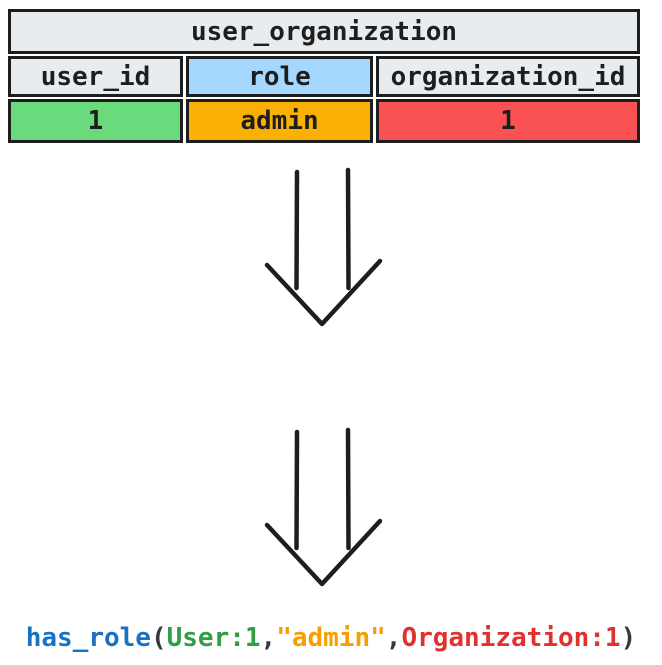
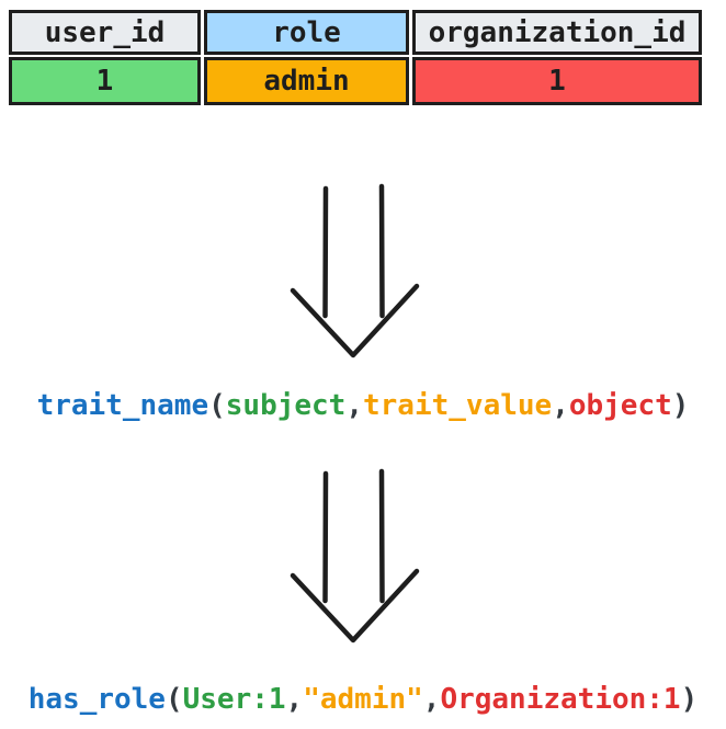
- user_organization
  user_id
  role
  organization_id
  1
  admin
  1
+ trait_name(subject,trait_value,object)
  has_role(User:1,"admin",Organization:1)
